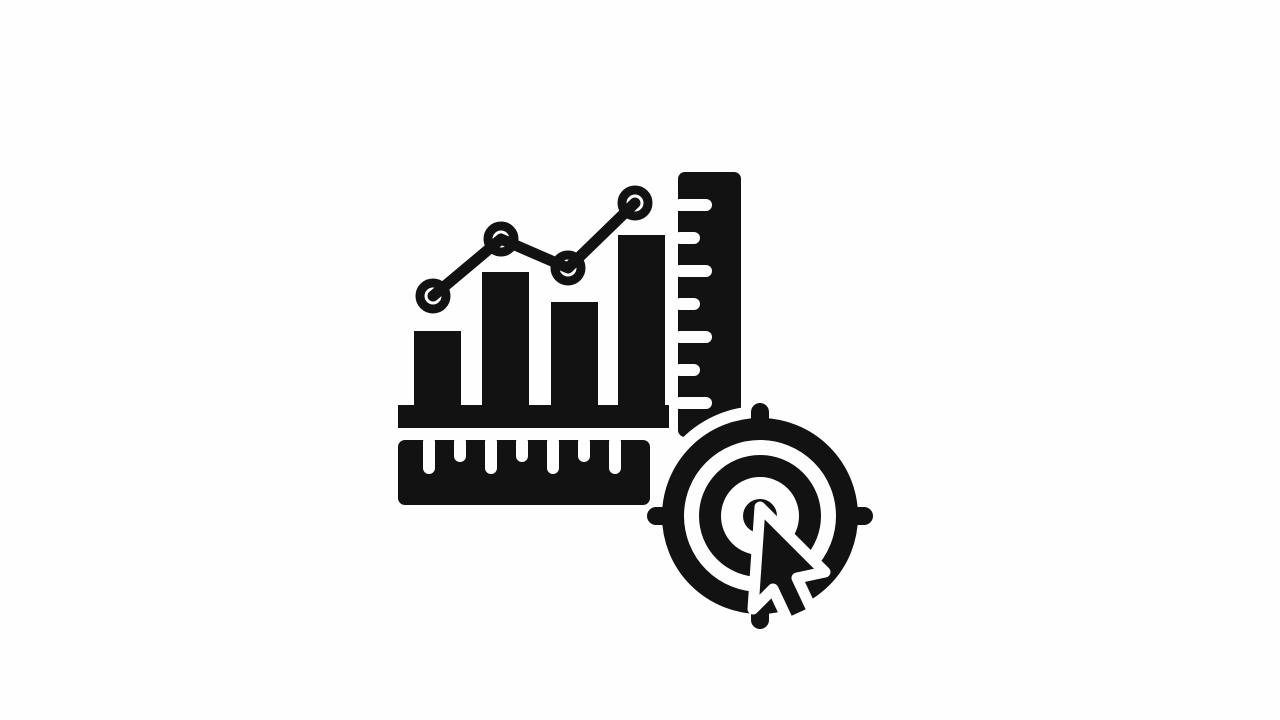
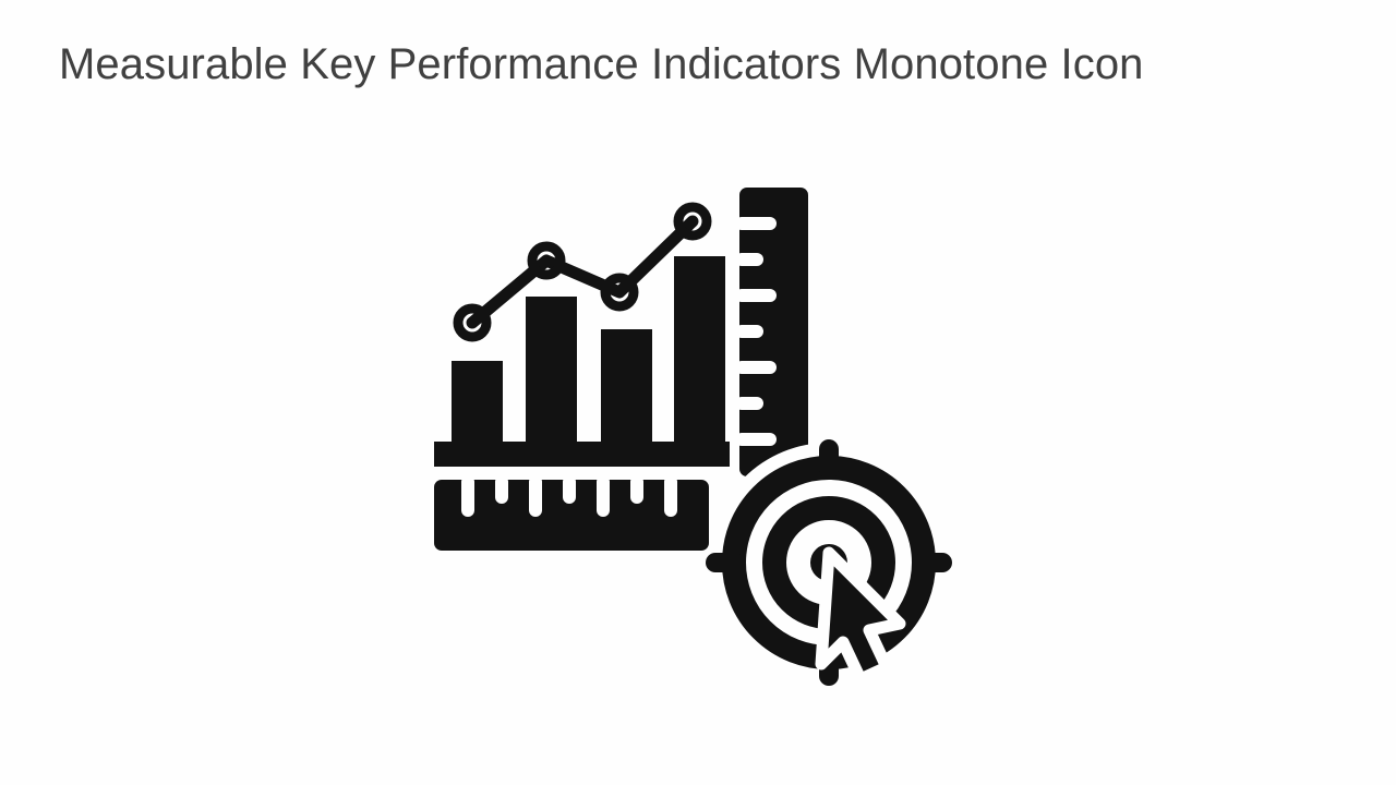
+ Measurable Key Performance Indicators Monotone Icon
